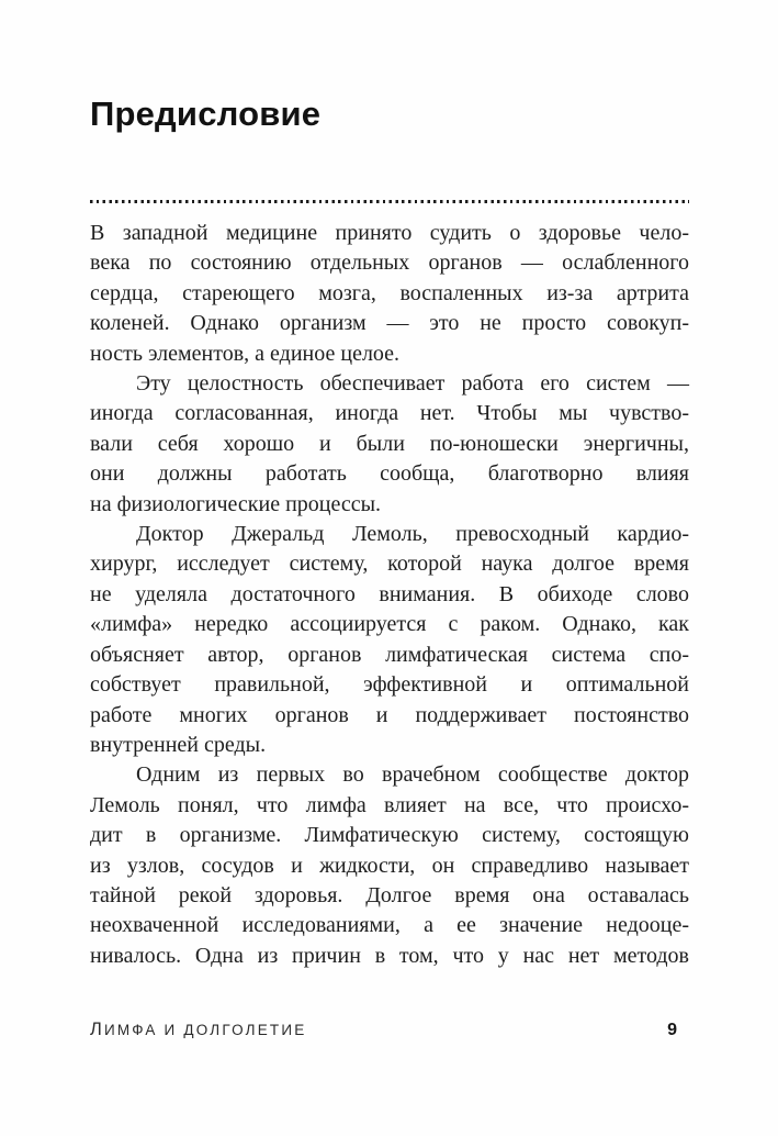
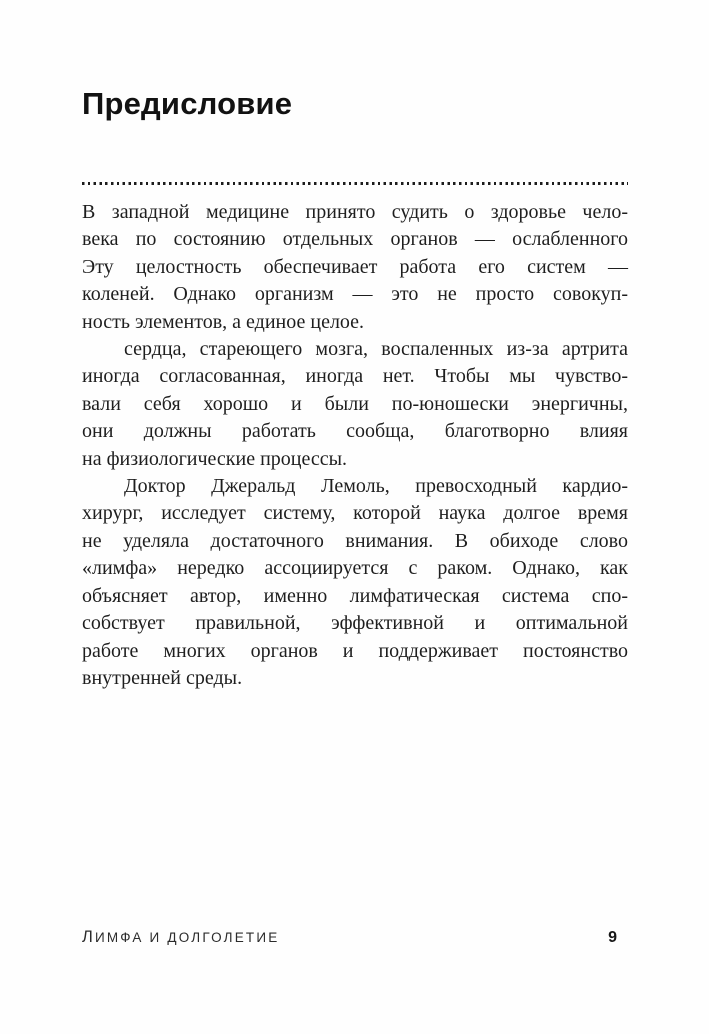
  Предисловие
  В западной медицине принято судить о здоровье чело-
  века по состоянию отдельных органов — ослабленного
- сердца, стареющего мозга, воспаленных из-за артрита
+ Эту целостность обеспечивает работа его систем —
  коленей. Однако организм — это не просто совокуп-
  ность элементов, а единое целое.
- Эту целостность обеспечивает работа его систем —
+ сердца, стареющего мозга, воспаленных из-за артрита
  иногда согласованная, иногда нет. Чтобы мы чувство-
  вали себя хорошо и были по-юношески энергичны,
  они должны работать сообща, благотворно влияя
  на физиологические процессы.
  Доктор Джеральд Лемоль, превосходный кардио-
  хирург, исследует систему, которой наука долгое время
  не уделяла достаточного внимания. В обиходе слово
  «лимфа» нередко ассоциируется с раком. Однако, как
- объясняет автор, органов лимфатическая система спо-
+ объясняет автор, именно лимфатическая система спо-
  собствует правильной, эффективной и оптимальной
  работе многих органов и поддерживает постоянство
  внутренней среды.
- Одним из первых во врачебном сообществе доктор
- Лемоль понял, что лимфа влияет на все, что происхо-
- дит в организме. Лимфатическую систему, состоящую
- из узлов, сосудов и жидкости, он справедливо называет
- тайной рекой здоровья. Долгое время она оставалась
- неохваченной исследованиями, а ее значение недооце-
- нивалось. Одна из причин в том, что у нас нет методов
  ЛИМФА И ДОЛГОЛЕТИЕ
  9
